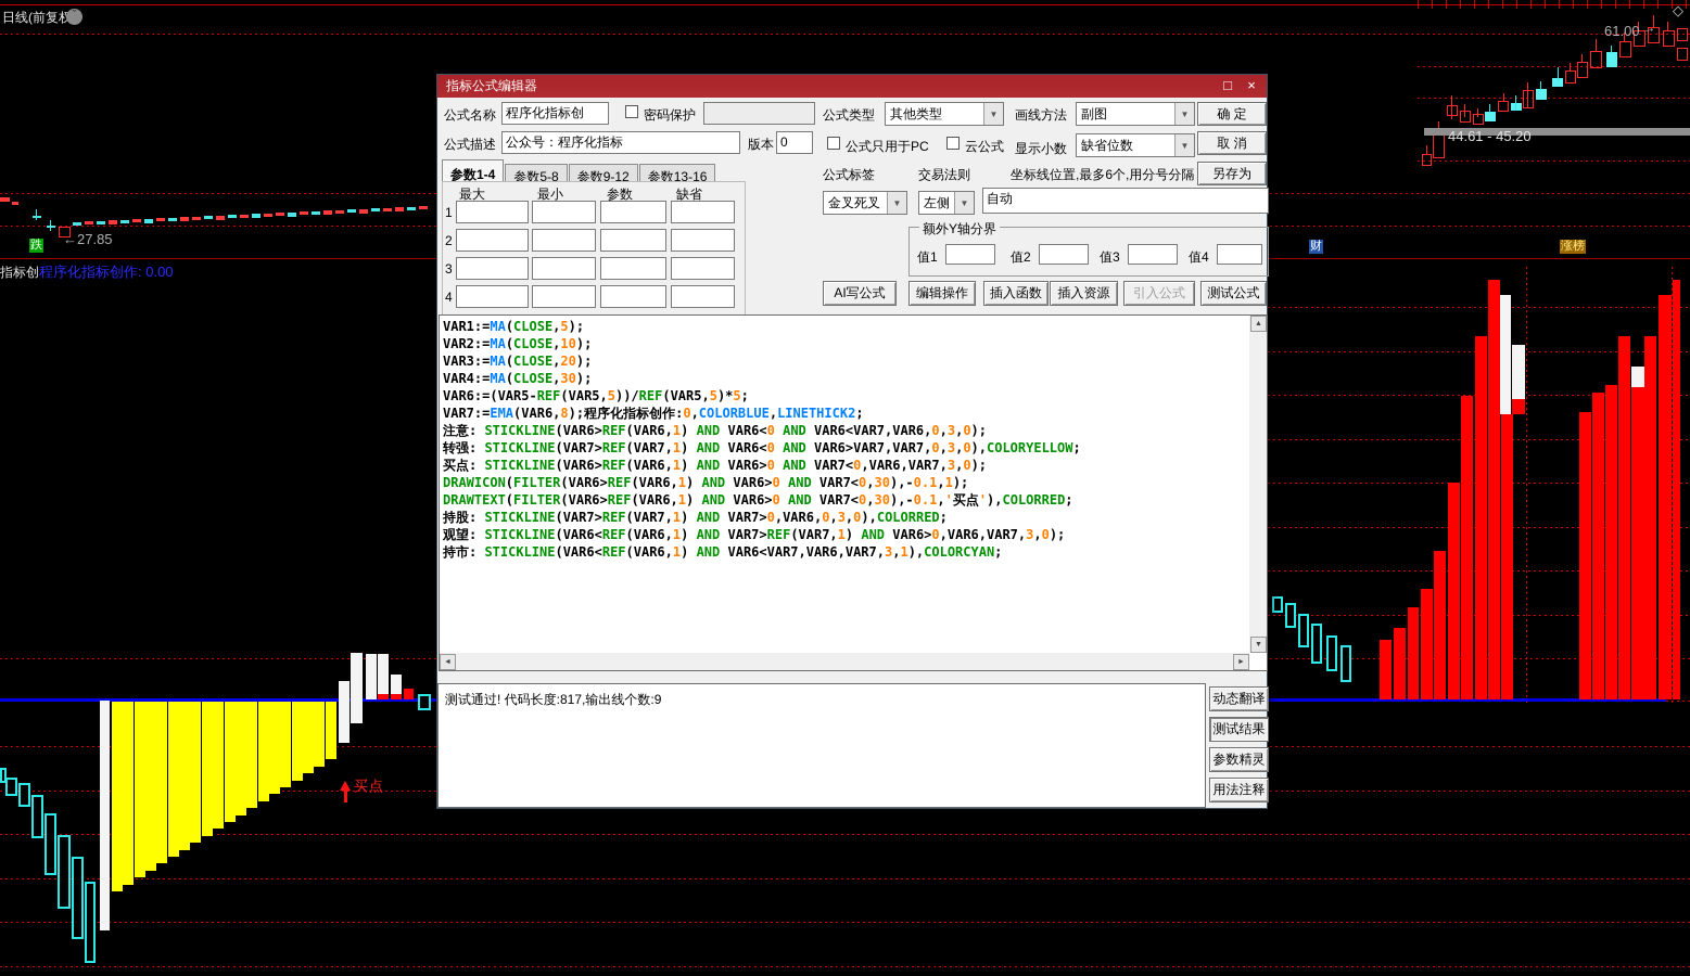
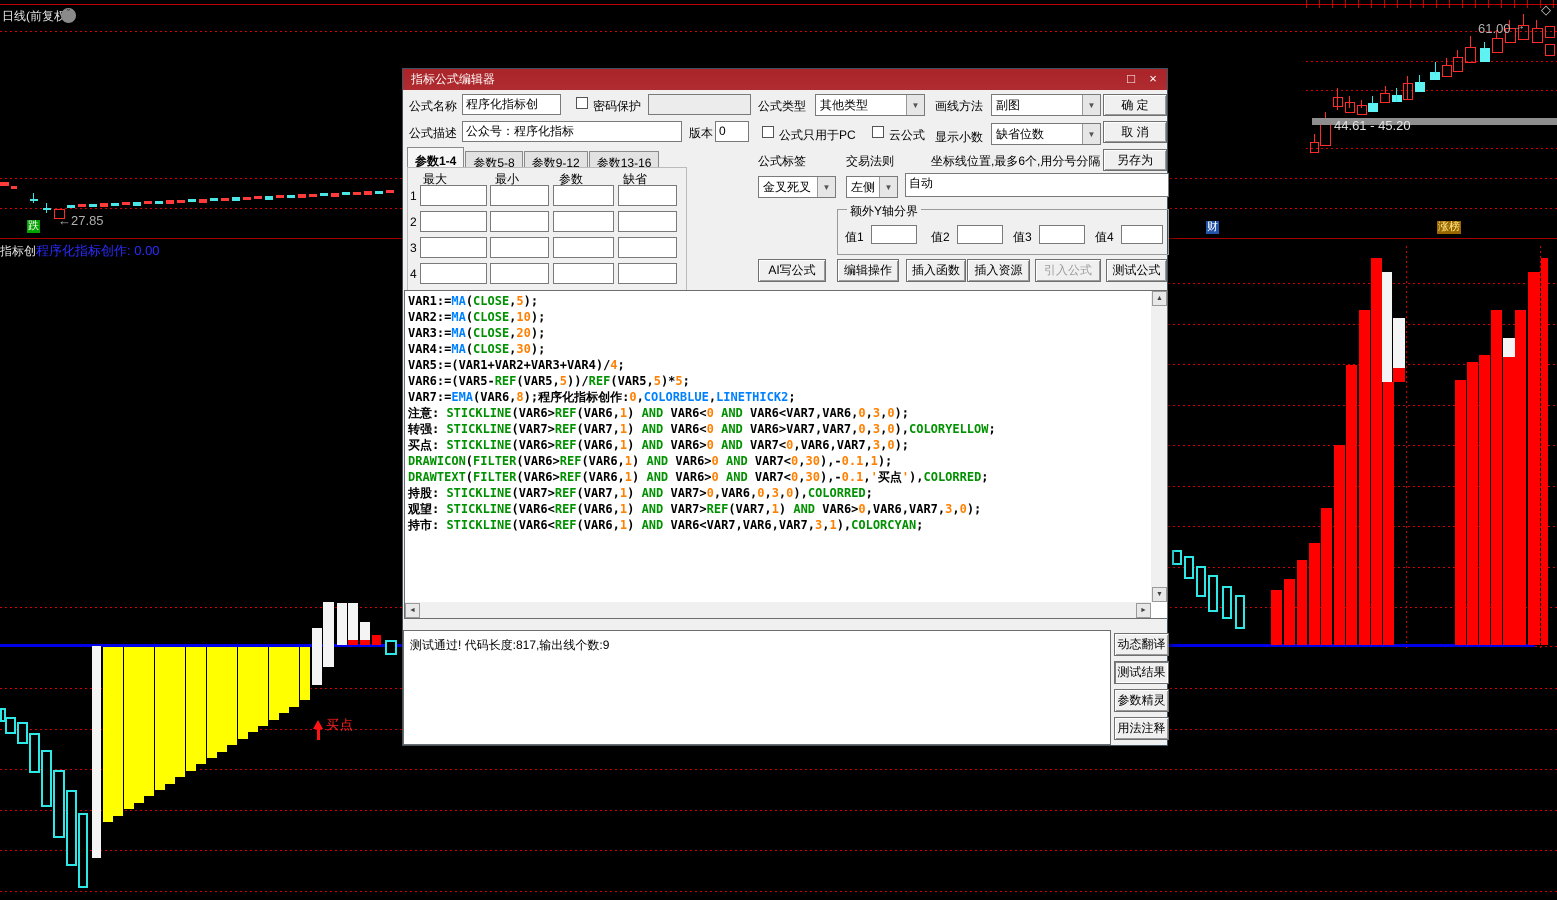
  日线(前复权
  ˇ
  61.00
  ◇
  44.61 - 45.20
  ←27.85
  跌
  财
  涨榜
  指标创
  程序化指标创作: 0.00
  买点
  指标公式编辑器
  □
  ×
  公式名称
  程序化指标创
  密码保护
  公式类型
  其他类型
  ▼
  画线方法
  副图
  ▼
  确 定
  公式描述
  公众号：程序化指标
  版本
  0
  公式只用于PC
  云公式
  显示小数
  缺省位数
  ▼
  取 消
  参数1-4 参数5-8 参数9-12 参数13-16
  公式标签
  交易法则
  坐标线位置,最多6个,用分号分隔
  另存为
  金叉死叉
  ▼
  左侧
  ▼
  自动
  最大
  最小
  参数
  缺省
  1
  2
  3
  4
  额外Y轴分界
  值1
  值2
  值3
  值4
  AI写公式
  编辑操作
  插入函数
  插入资源
  引入公式
  测试公式
  VAR1:=MA(CLOSE,5);
  VAR2:=MA(CLOSE,10);
  VAR3:=MA(CLOSE,20);
  VAR4:=MA(CLOSE,30);
+ VAR5:=(VAR1+VAR2+VAR3+VAR4)/4;
  VAR6:=(VAR5-REF(VAR5,5))/REF(VAR5,5)*5;
  VAR7:=EMA(VAR6,8);程序化指标创作:0,COLORBLUE,LINETHICK2;
  注意: STICKLINE(VAR6>REF(VAR6,1) AND VAR6<0 AND VAR6<VAR7,VAR6,0,3,0);
  转强: STICKLINE(VAR7>REF(VAR7,1) AND VAR6<0 AND VAR6>VAR7,VAR7,0,3,0),COLORYELLOW;
  买点: STICKLINE(VAR6>REF(VAR6,1) AND VAR6>0 AND VAR7<0,VAR6,VAR7,3,0);
  DRAWICON(FILTER(VAR6>REF(VAR6,1) AND VAR6>0 AND VAR7<0,30),-0.1,1);
  DRAWTEXT(FILTER(VAR6>REF(VAR6,1) AND VAR6>0 AND VAR7<0,30),-0.1,'买点'),COLORRED;
  持股: STICKLINE(VAR7>REF(VAR7,1) AND VAR7>0,VAR6,0,3,0),COLORRED;
  观望: STICKLINE(VAR6<REF(VAR6,1) AND VAR7>REF(VAR7,1) AND VAR6>0,VAR6,VAR7,3,0);
  持市: STICKLINE(VAR6<REF(VAR6,1) AND VAR6<VAR7,VAR6,VAR7,3,1),COLORCYAN;
  测试通过! 代码长度:817,输出线个数:9
  动态翻译
  测试结果
  参数精灵
  用法注释
